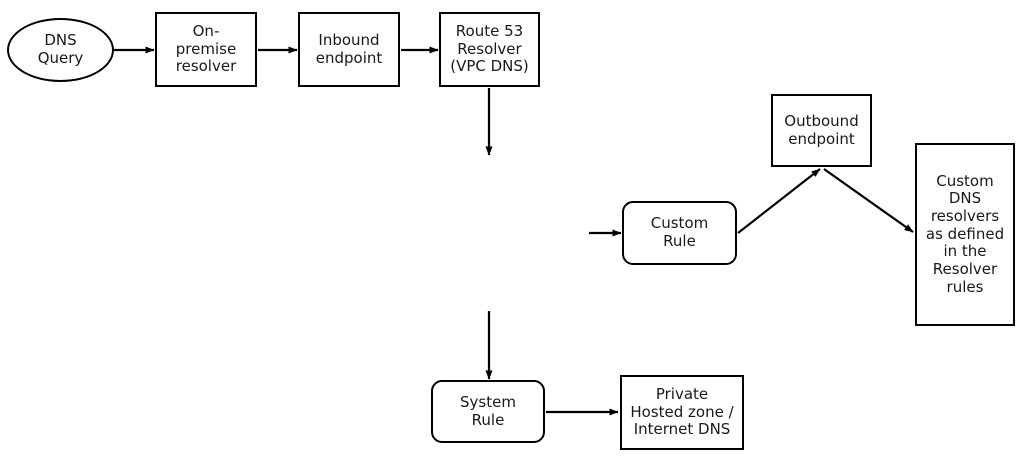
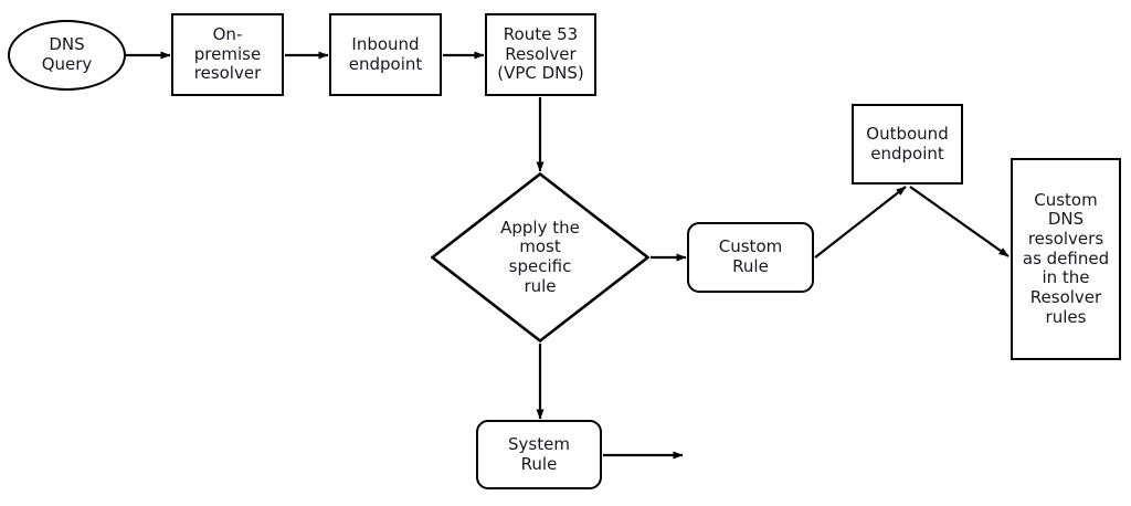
  DNS
  Query
  On-
  premise
  resolver
  Inbound
  endpoint
  Route 53
  Resolver
  (VPC DNS)
+ Apply the
+ most
+ specific
+ rule
  Custom
  Rule
  Outbound
  endpoint
  Custom
  DNS
  resolvers
  as defined
  in the
  Resolver
  rules
  System
  Rule
- Private
- Hosted zone /
- Internet DNS
